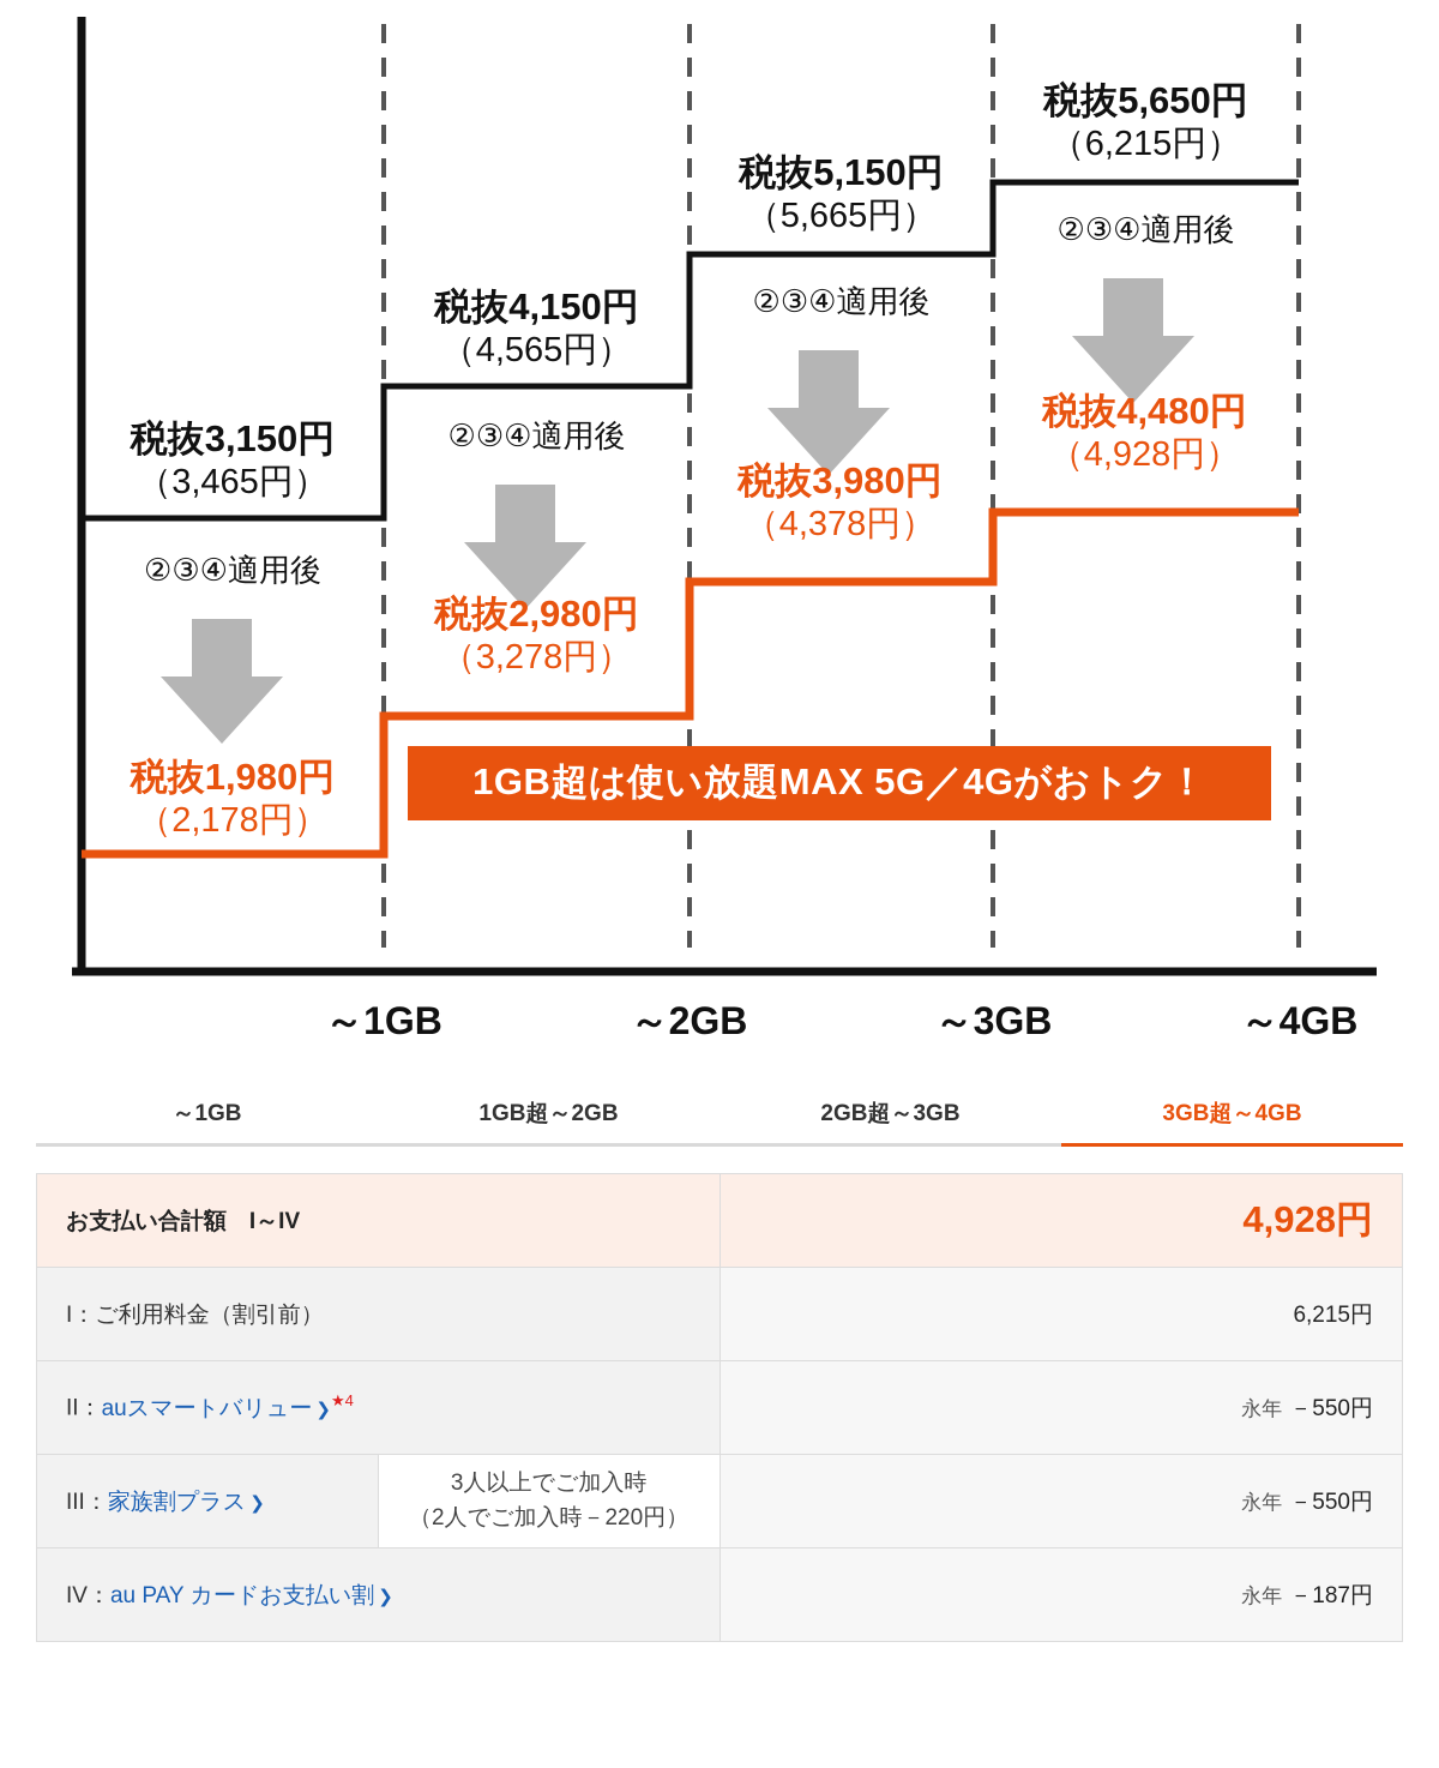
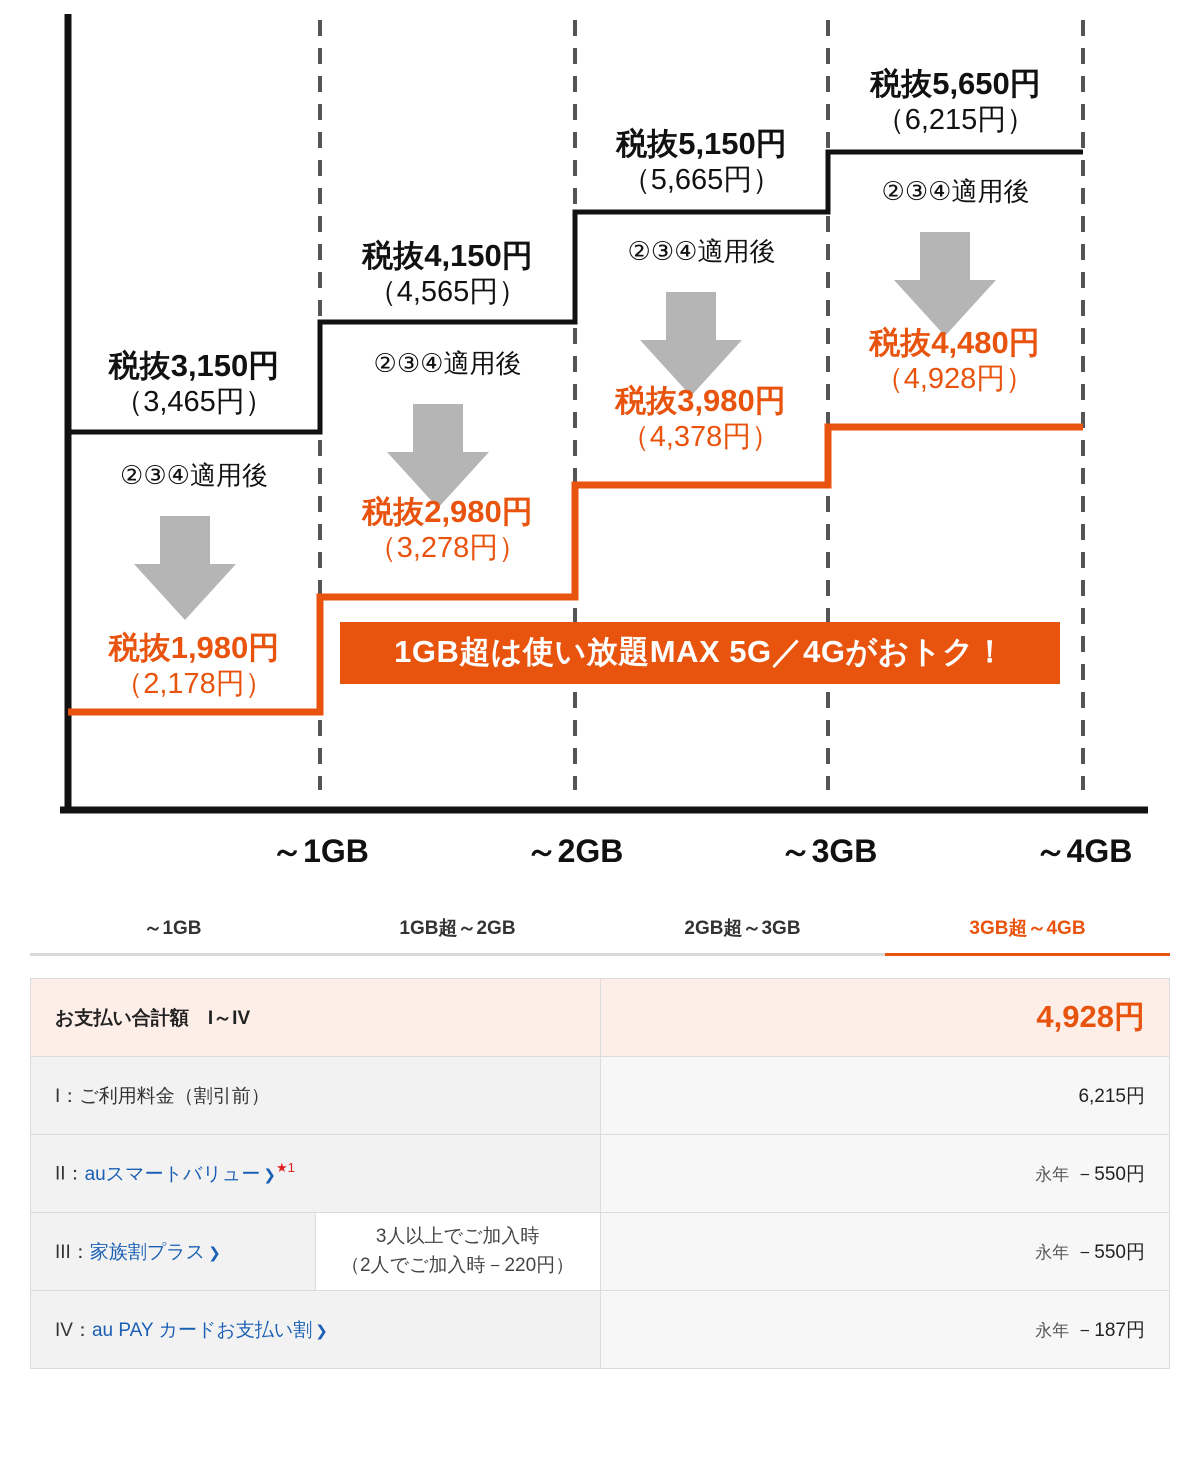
  税抜3,150円
  （3,465円）
  ②③④適用後
  税抜1,980円
  （2,178円）
  税抜4,150円
  （4,565円）
  ②③④適用後
  税抜2,980円
  （3,278円）
  税抜5,150円
  （5,665円）
  ②③④適用後
  税抜3,980円
  （4,378円）
  税抜5,650円
  （6,215円）
  ②③④適用後
  税抜4,480円
  （4,928円）
  1GB超は使い放題MAX 5G／4Gがおトク！
  ～1GB
  ～2GB
  ～3GB
  ～4GB
  ～1GB
  1GB超～2GB
  2GB超～3GB
  3GB超～4GB
  お支払い合計額 I～IV	4,928円
  I：ご利用料金（割引前）	6,215円
- II：auスマートバリュー ❯★4	永年 －550円
+ II：auスマートバリュー ❯★1	永年 －550円
  III：家族割プラス ❯	3人以上でご加入時 （2人でご加入時－220円）	永年 －550円
  IV：au PAY カードお支払い割 ❯	永年 －187円
